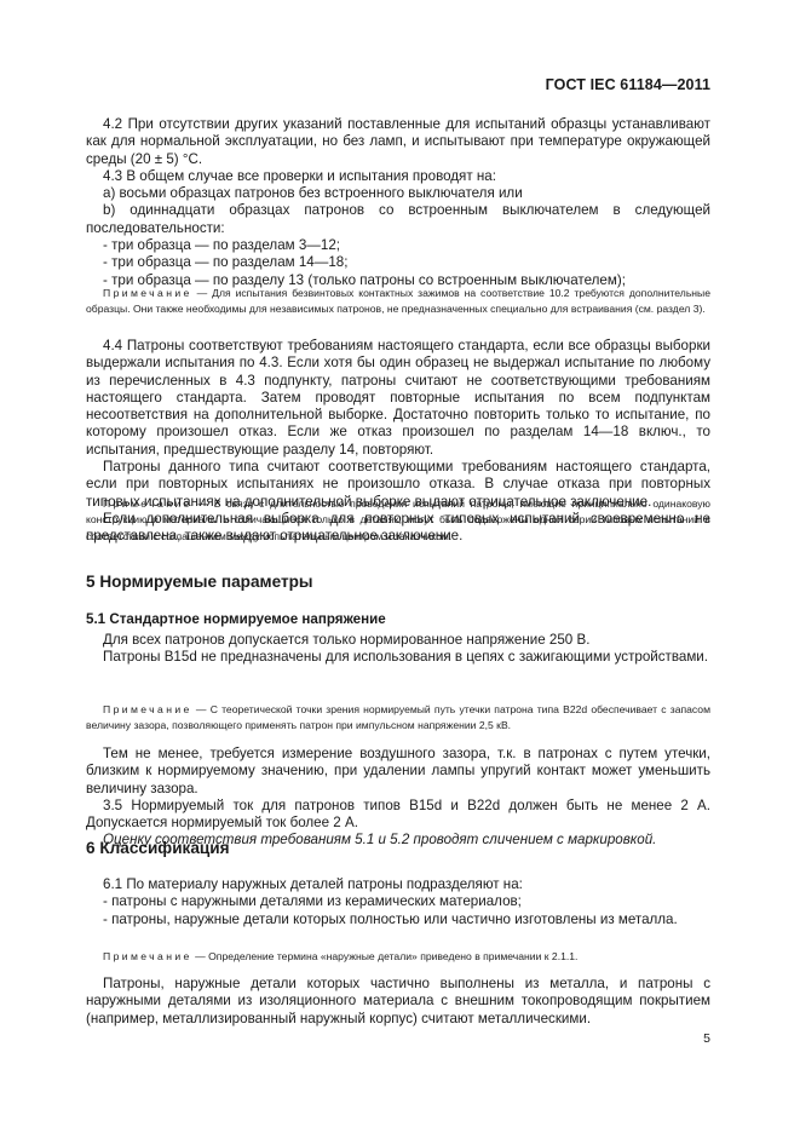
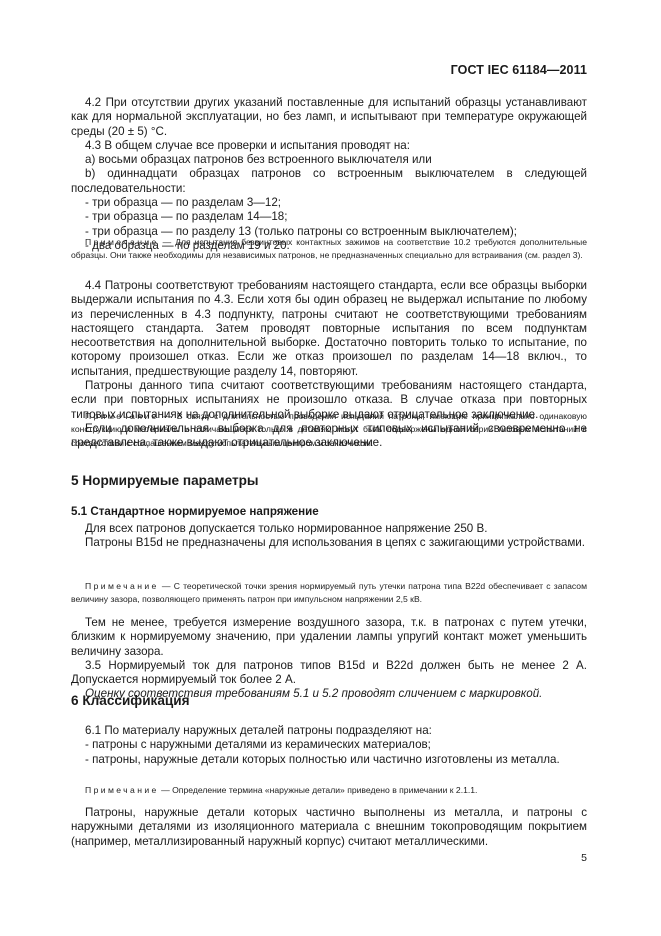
  ГОСТ IEC 61184—2011
  4.2 При отсутствии других указаний поставленные для испытаний образцы устанавливают как для нормальной эксплуатации, но без ламп, и испытывают при температуре окружающей среды (20 ± 5) °С.
  4.3 В общем случае все проверки и испытания проводят на:
  a) восьми образцах патронов без встроенного выключателя или
  b) одиннадцати образцах патронов со встроенным выключателем в следующей последовательности:
  - три образца — по разделам 3—12;
  - три образца — по разделам 14—18;
  - три образца — по разделу 13 (только патроны со встроенным выключателем);
+ - два образца — по разделам 19 и 20.
  Примечание — Для испытания безвинтовых контактных зажимов на соответствие 10.2 требуются дополнительные образцы. Они также необходимы для независимых патронов, не предназначенных специально для встраивания (см. раздел 3).
  4.4 Патроны соответствуют требованиям настоящего стандарта, если все образцы выборки выдержали испытания по 4.3. Если хотя бы один образец не выдержал испытание по любому из перечисленных в 4.3 подпункту, патроны считают не соответствующими требованиям настоящего стандарта. Затем проводят повторные испытания по всем подпунктам несоответствия на дополнительной выборке. Достаточно повторить только то испытание, по которому произошел отказ. Если же отказ произошел по разделам 14—18 включ., то испытания, предшествующие разделу 14, повторяют.
  Патроны данного типа считают соответствующими требованиям настоящего стандарта, если при повторных испытаниях не произошло отказа. В случае отказа при повторных типовых испытаниях на дополнительной выборке выдают отрицательное заключение.
  Если дополнительная выборка для повторных типовых испытаний своевременно не представлена, также выдают отрицательное заключение.
  Примечание — В связи с длительностью проведения испытаний патроны, имеющие принципиально одинаковую конструкцию и материалы и отличающиеся только в деталях, могут быть подвержены одной серии типовых испытаний в соответствии с соглашением между испытательным центром и заказчиком.
  5 Нормируемые параметры
  5.1 Стандартное нормируемое напряжение
  Для всех патронов допускается только нормированное напряжение 250 В.
  Патроны B15d не предназначены для использования в цепях с зажигающими устройствами.
  Примечание — С теоретической точки зрения нормируемый путь утечки патрона типа B22d обеспечивает с запасом величину зазора, позволяющего применять патрон при импульсном напряжении 2,5 кВ.
  Тем не менее, требуется измерение воздушного зазора, т.к. в патронах с путем утечки, близким к нормируемому значению, при удалении лампы упругий контакт может уменьшить величину зазора.
  3.5 Нормируемый ток для патронов типов B15d и B22d должен быть не менее 2 А. Допускается нормируемый ток более 2 А.
  Оценку соответствия требованиям 5.1 и 5.2 проводят сличением с маркировкой.
  6 Классификация
  6.1 По материалу наружных деталей патроны подразделяют на:
  - патроны с наружными деталями из керамических материалов;
  - патроны, наружные детали которых полностью или частично изготовлены из металла.
  Примечание — Определение термина «наружные детали» приведено в примечании к 2.1.1.
  Патроны, наружные детали которых частично выполнены из металла, и патроны с наружными деталями из изоляционного материала с внешним токопроводящим покрытием (например, металлизированный наружный корпус) считают металлическими.
  5
